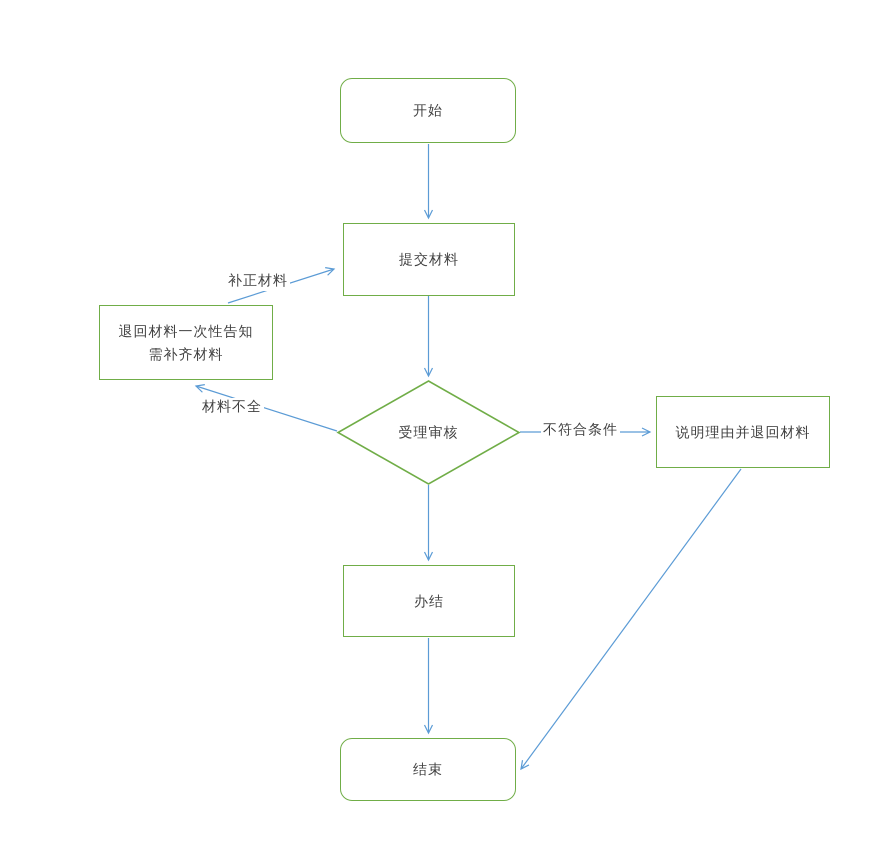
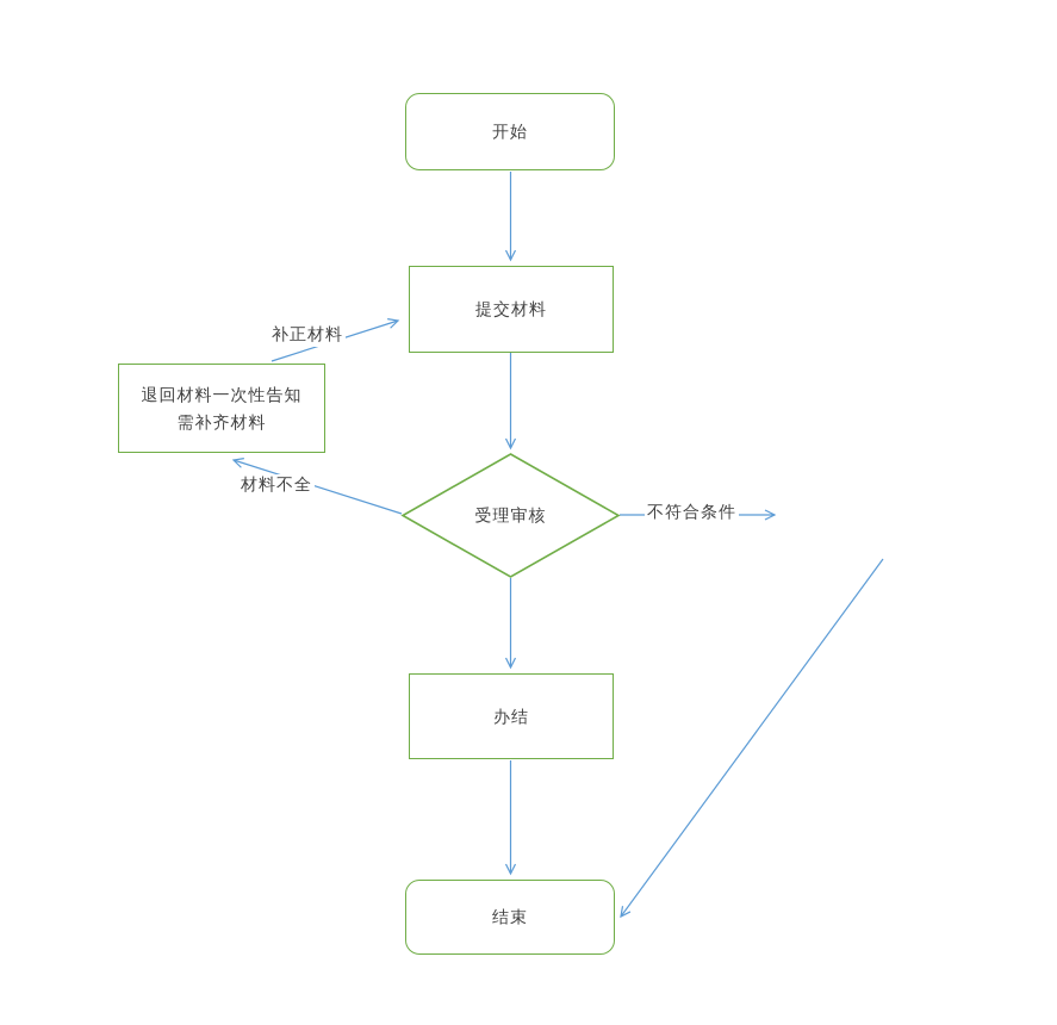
  开始
  提交材料
  退回材料一次性告知
  需补齐材料
  受理审核
- 说明理由并退回材料
  办结
  结束
  补正材料
  材料不全
  不符合条件
